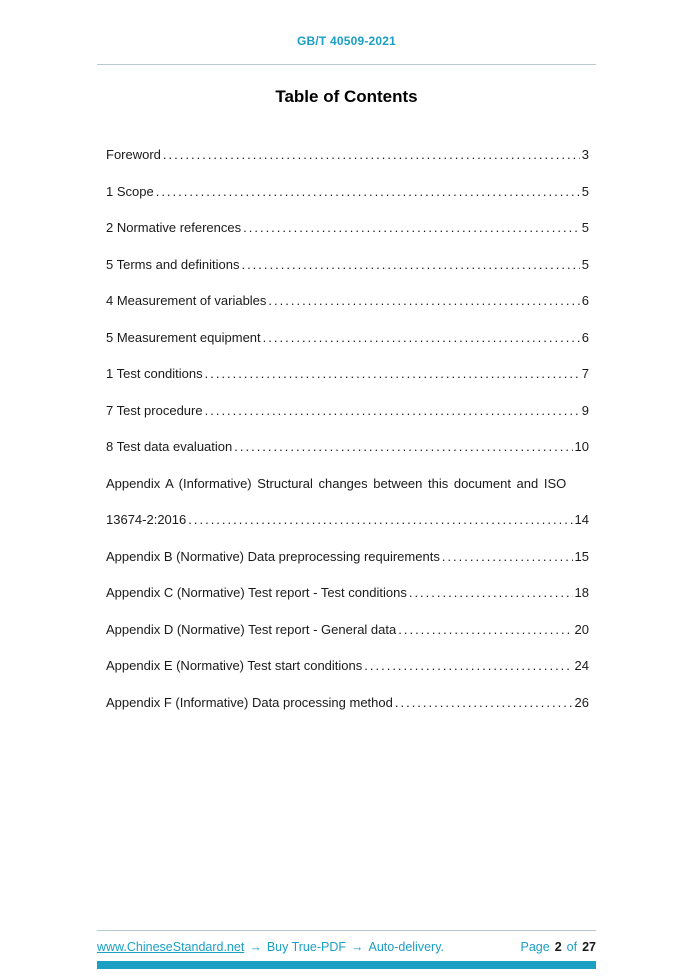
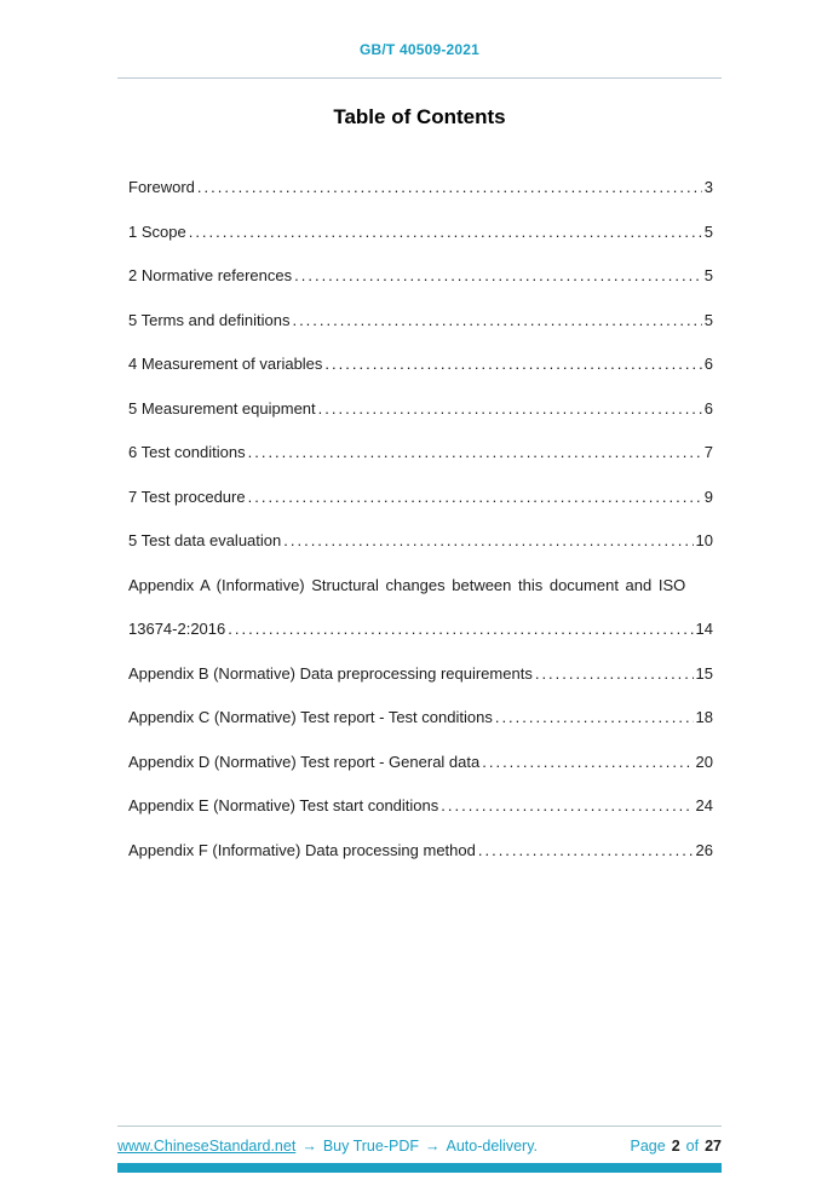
  GB/T 40509-2021
  Table of Contents
  Foreword
  3
  1 Scope
  5
  2 Normative references
  5
  5 Terms and definitions
  5
  4 Measurement of variables
  6
  5 Measurement equipment
  6
- 1 Test conditions
+ 6 Test conditions
  7
  7 Test procedure
  9
- 8 Test data evaluation
+ 5 Test data evaluation
  10
  Appendix A (Informative) Structural changes between this document and ISO
  13674-2:2016
  14
  Appendix B (Normative) Data preprocessing requirements
  15
  Appendix C (Normative) Test report - Test conditions
  18
  Appendix D (Normative) Test report - General data
  20
  Appendix E (Normative) Test start conditions
  24
  Appendix F (Informative) Data processing method
  26
  www.ChineseStandard.net
  →
  Buy True-PDF
  →
  Auto-delivery.
  Page
  2
  of
  27
